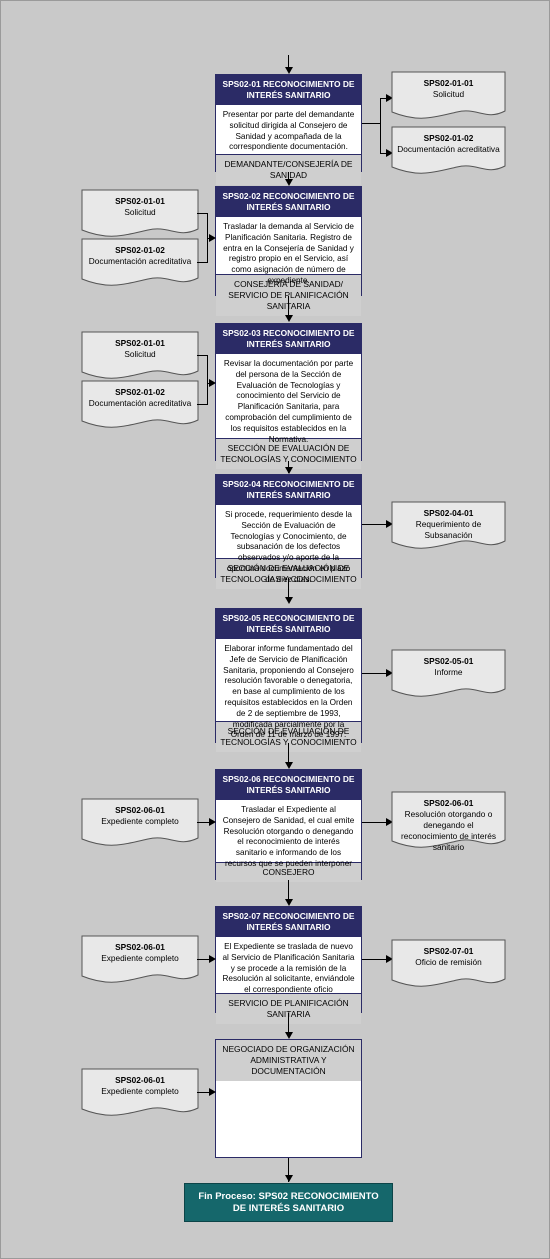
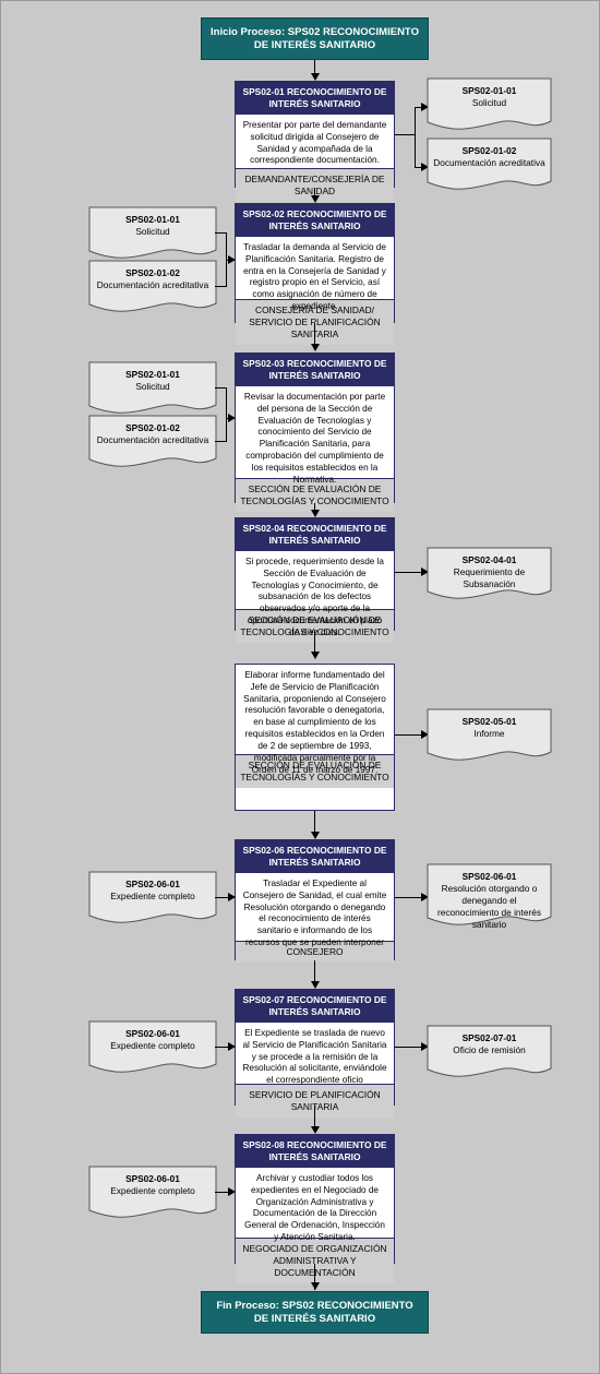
+ Inicio Proceso: SPS02 RECONOCIMIENTO DE INTERÉS SANITARIO
  SPS02-01 RECONOCIMIENTO DE INTERÉS SANITARIO
  Presentar por parte del demandante solicitud dirigida al Consejero de Sanidad y acompañada de la correspondiente documentación.
  DEMANDANTE/CONSEJERÍA DE SANDAD
  SPS02-01-01
  Solicitud
  SPS02-01-02
  Documentación acreditativa
  SPS02-02 RECONOCIMIENTO DE INTERÉS SANITARIO
  Trasladar la demanda al Servicio de Planificación Sanitaria. Registro de entra en la Consejería de Sanidad y registro propio en el Servicio, así como asignación de número de
  CONSEJERÍA DE SANIDAD/ SERVICIO DE PLANIFICACIÓN SANIARIA
  SPS02-01-01
  Solicitud
  SPS02-01-02
  Documentación acreditativa
  SPS02-03 RECONOCIMIENTO DE INTERÉS SANITARIO
  Revisar la documentación por parte del persona de la Sección de Evaluación de Tecnologías y conocimiento del Servicio de Planificación Sanitaria, para comprobación del cumplimiento de los requisitos establecidos en la Normativa.
  SECCIÓN DE EVALUACIÓN DE TECNOLOGÍAS Y CONOCIMIENTO
  SPS02-01-01
  Solicitud
  SPS02-01-02
  Documentación acreditativa
  SPS02-04 RECONOCIMIENTO DE INTERÉS SANITARIO
  Si procede, requerimiento desde la Sección de Evaluación de Tecnologías y Conocimiento, de subsanación de los defectos observados y/o aporte de la
  SECCIÓN DE EVALUACIÓN DE TECNOLOGÍAS Y CONOCIMIENTO
  SPS02-04-01
  Requerimiento de Subsanación
- SPS02-05 RECONOCIMIENTO DE INTERÉS SANITARIO
  Elaborar informe fundamentado del Jefe de Servicio de Planificación Sanitaria, proponiendo al Consejero resolución favorable o denegatoria, en base al cumplimiento de los requisitos establecidos en la Orden de 2 de septiembre de 1993, modificada parcialmente por la
  SECCIÓN DE EVALUACIÓN DE TECNOLOGÍAS Y CONOCIMIENTO
  SPS02-05-01
  Informe
  SPS02-06 RECONOCIMIENTO DE INTERÉS SANITARIO
  Trasladar el Expediente al Consejero de Sanidad, el cual emite Resolución otorgando o denegando el reconocimiento de interés sanitario e informando de los recursos que se pueden interponer
  CONSEJERO
  SPS02-06-01
  Expediente completo
  SPS02-06-01
  Resolución otorgando o denegando el reconocimiento de interés sanitario
  SPS02-07 RECONOCIMIENTO DE INTERÉS SANITARIO
  El Expediente se traslada de nuevo al Servicio de Planificación Sanitaria y se procede a la remisión de la Resolución al solicitante, enviándole el correspondiente oficio
  SERVICIO DE PLANIFICACIÓN SANIARIA
  SPS02-06-01
  Expediente completo
  SPS02-07-01
  Oficio de remisión
+ SPS02-08 RECONOCIMIENTO DE INTERÉS SANITARIO
+ Archivar y custodiar todos los expedientes en el Negociado de Organización Administrativa y Documentación de la Dirección General de Ordenación, Inspección y Atención Sanitaria.
  NEGOCIADO DE ORGANIZACIÓN ADMINISTRATIVA Y DOCUMENTACIÓN
  SPS02-06-01
  Expediente completo
  Fin Proceso: SPS02 RECONOCIMIENTO DE INTERÉS SANITARIO
